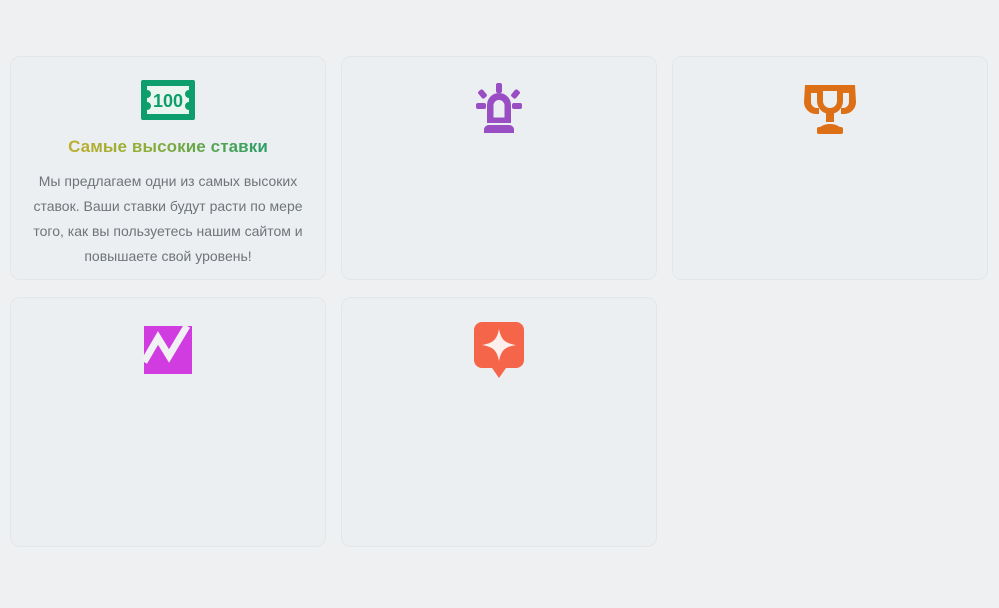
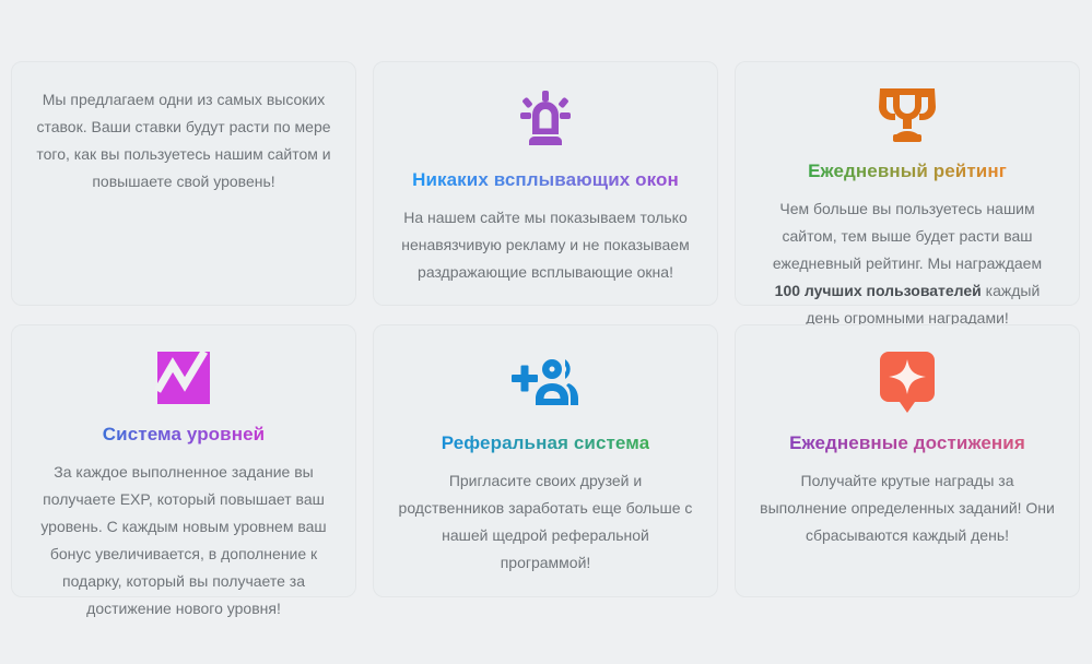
- 100
- Самые высокие ставки
  Мы предлагаем одни из самых высоких ставок. Ваши ставки будут расти по мере того, как вы пользуетесь нашим сайтом и повышаете свой уровень!
+ Никаких всплывающих окон
+ На нашем сайте мы показываем только ненавязчивую рекламу и не показываем раздражающие всплывающие окна!
+ Ежедневный рейтинг
+ Чем больше вы пользуетесь нашим сайтом, тем выше будет расти ваш ежедневный рейтинг. Мы награждаем 100 лучших пользователей каждый день огромными наградами!
+ Система уровней
+ За каждое выполненное задание вы получаете EXP, который повышает ваш уровень. С каждым новым уровнем ваш бонус увеличивается, в дополнение к подарку, который вы получаете за достижение нового уровня!
+ Реферальная система
+ Пригласите своих друзей и родственников заработать еще больше с нашей щедрой реферальной программой!
+ Ежедневные достижения
+ Получайте крутые награды за выполнение определенных заданий! Они сбрасываются каждый день!
